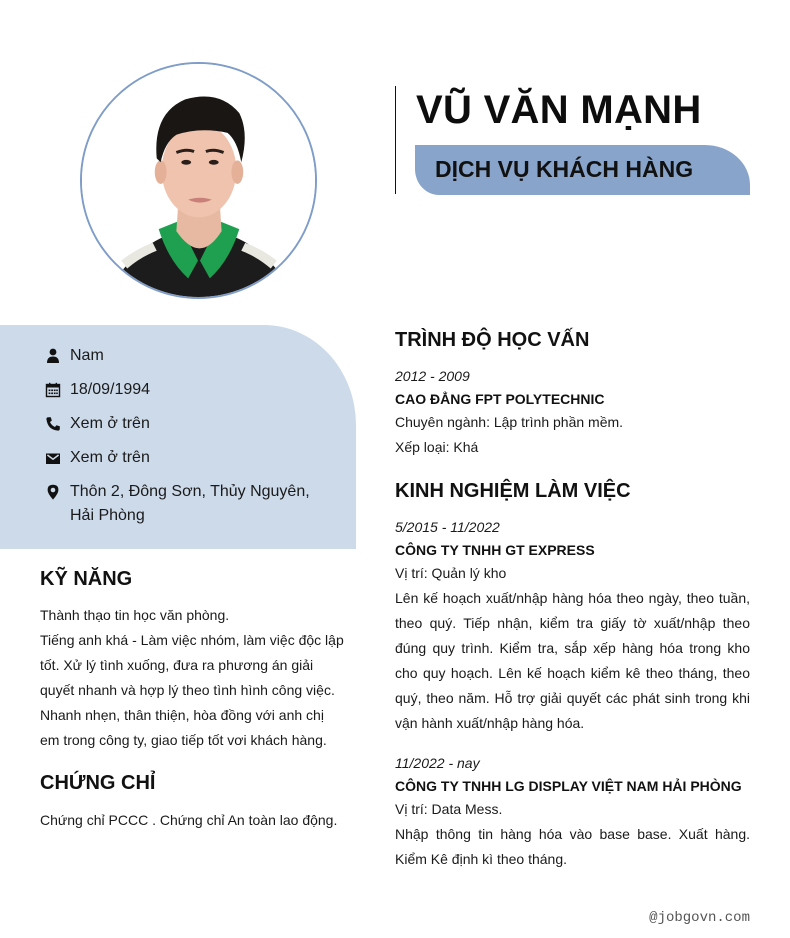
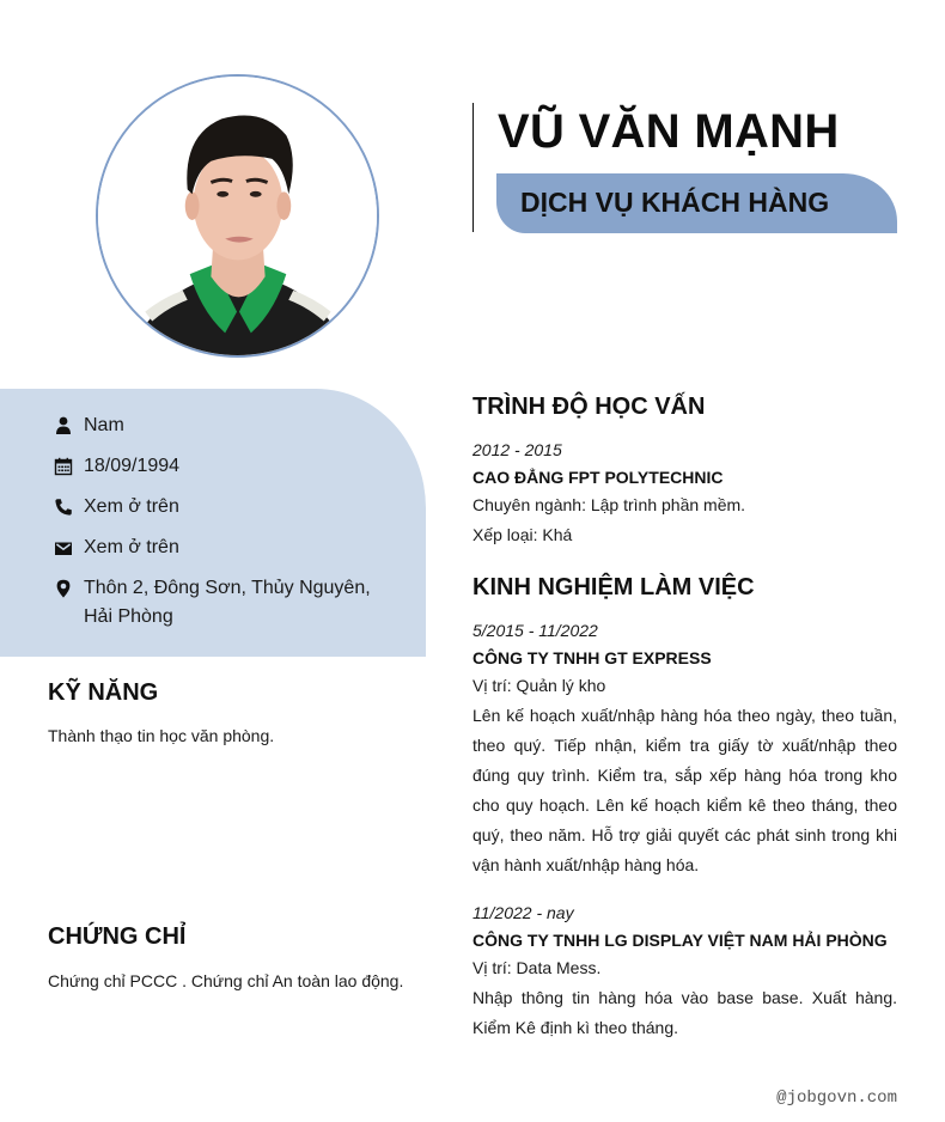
  VŨ VĂN MẠNH
  DỊCH VỤ KHÁCH HÀNG
  Nam
  18/09/1994
  Xem ở trên
  Xem ở trên
  Thôn 2, Đông Sơn, Thủy Nguyên, Hải Phòng
  KỸ NĂNG
  Thành thạo tin học văn phòng.
- Tiếng anh khá - Làm việc nhóm, làm việc độc lập tốt. Xử lý tình xuống, đưa ra phương án giải quyết nhanh và hợp lý theo tình hình công việc. Nhanh nhẹn, thân thiện, hòa đồng với anh chị em trong công ty, giao tiếp tốt vơi khách hàng.
  CHỨNG CHỈ
  Chứng chỉ PCCC . Chứng chỉ An toàn lao động.
  TRÌNH ĐỘ HỌC VẤN
- 2012 - 2009
+ 2012 - 2015
  CAO ĐẲNG FPT POLYTECHNIC
  Chuyên ngành: Lập trình phần mềm.
  Xếp loại: Khá
  KINH NGHIỆM LÀM VIỆC
  5/2015 - 11/2022
  CÔNG TY TNHH GT EXPRESS
  Vị trí: Quản lý kho
  Lên kế hoạch xuất/nhập hàng hóa theo ngày, theo tuần, theo quý. Tiếp nhận, kiểm tra giấy tờ xuất/nhập theo đúng quy trình. Kiểm tra, sắp xếp hàng hóa trong kho cho quy hoạch. Lên kế hoạch kiểm kê theo tháng, theo quý, theo năm. Hỗ trợ giải quyết các phát sinh trong khi vận hành xuất/nhập hàng hóa.
  11/2022 - nay
  CÔNG TY TNHH LG DISPLAY VIỆT NAM HẢI PHÒNG
  Vị trí: Data Mess.
  Nhập thông tin hàng hóa vào base base. Xuất hàng. Kiểm Kê định kì theo tháng.
  @jobgovn.com
